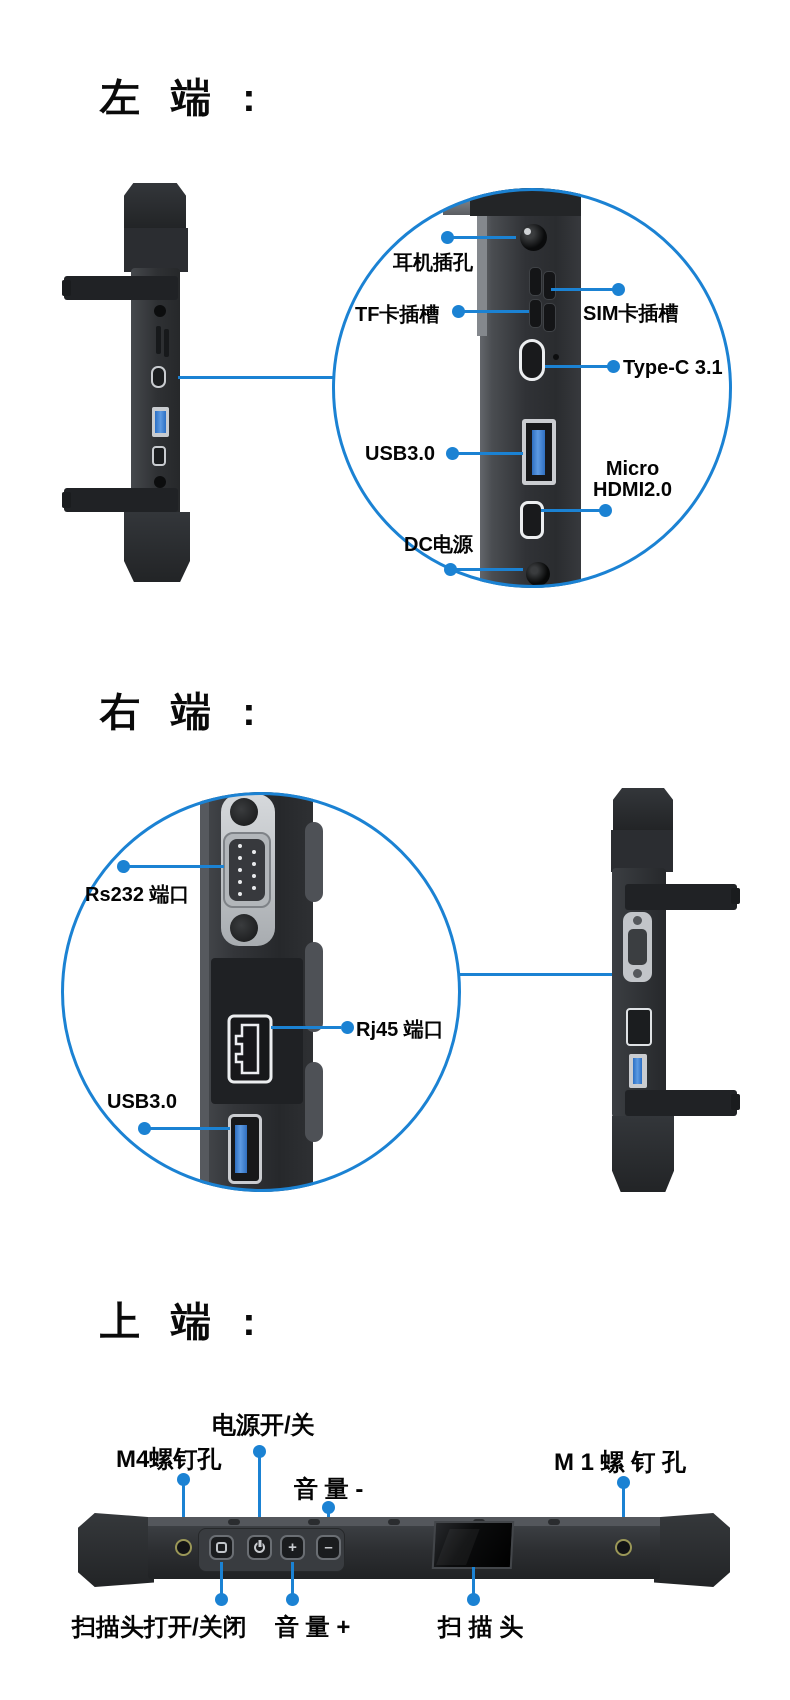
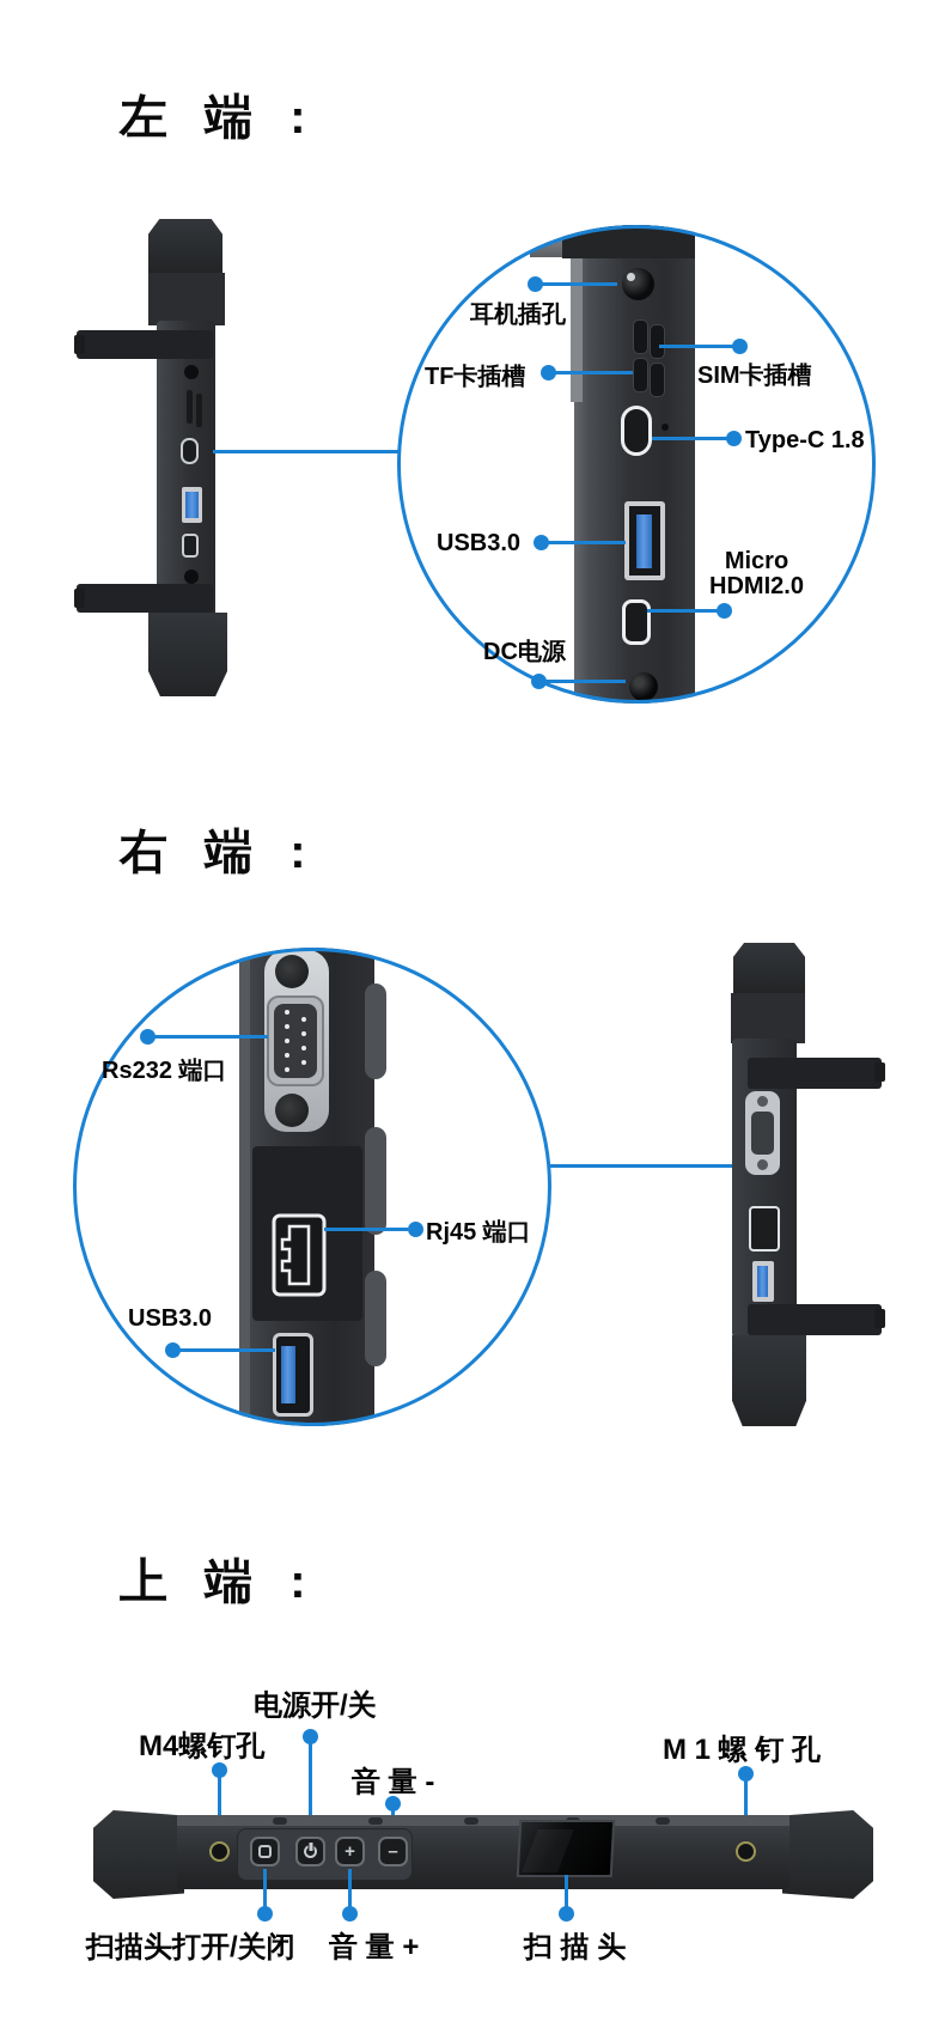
  左 端 :
  耳机插孔
  TF卡插槽
  SIM卡插槽
- Type-C 3.1
+ Type-C 1.8
  USB3.0
  Micro
  HDMI2.0
  DC电源
  右 端 :
  Rs232 端口
  Rj45 端口
  USB3.0
  上 端 :
  电源开/关
  M4螺钉孔
  音 量 -
  M 1 螺 钉 孔
  +
  –
  扫描头打开/关闭
  音 量 +
  扫 描 头
